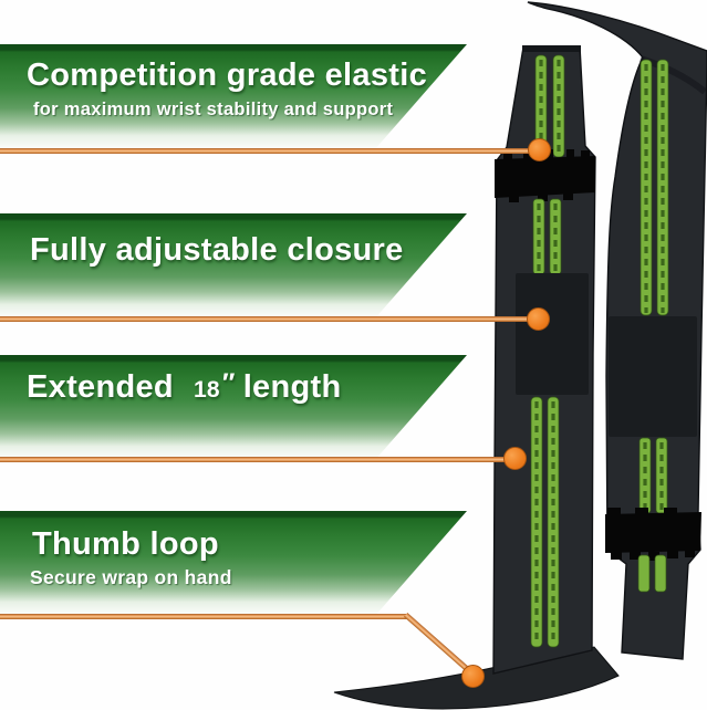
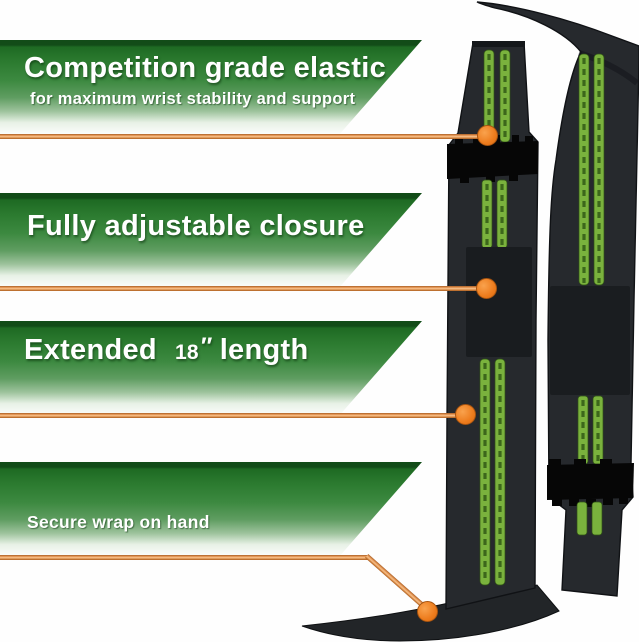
  Competition grade elastic
  for maximum wrist stability and support
  Fully adjustable closure
  Extended 18″ length
- Thumb loop
  Secure wrap on hand
